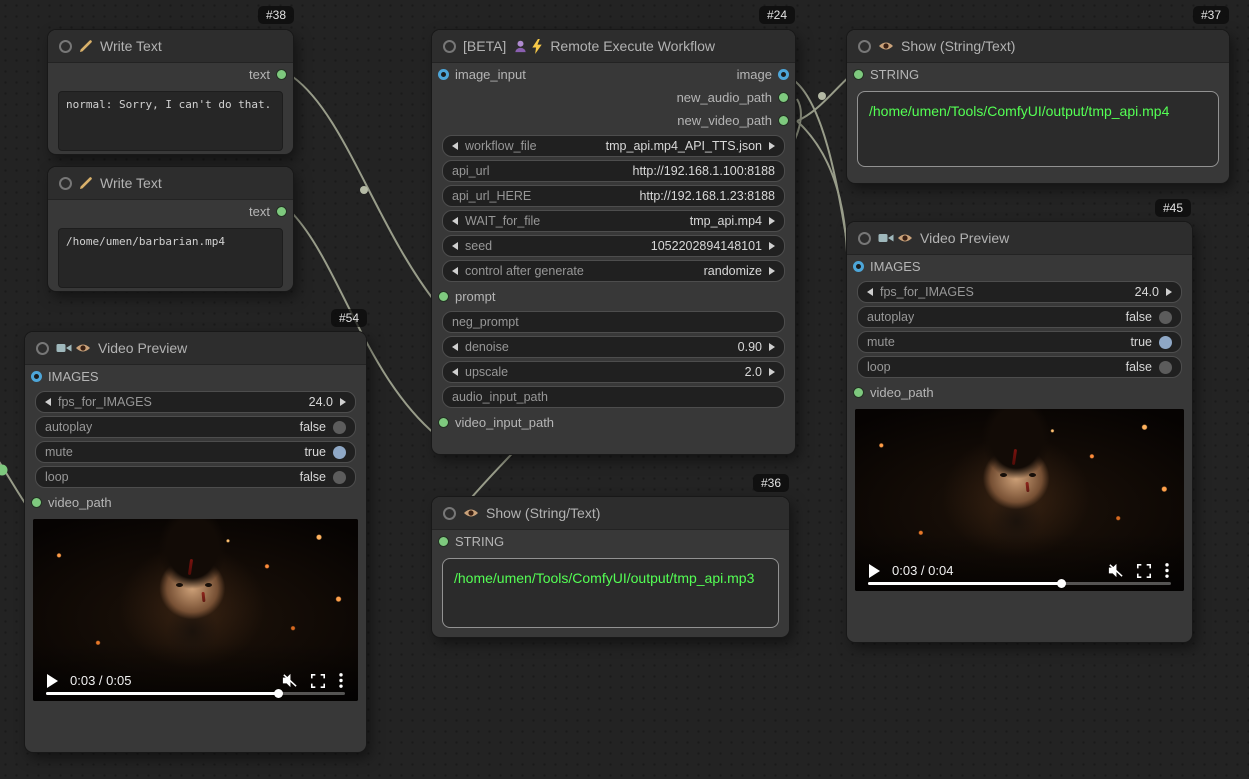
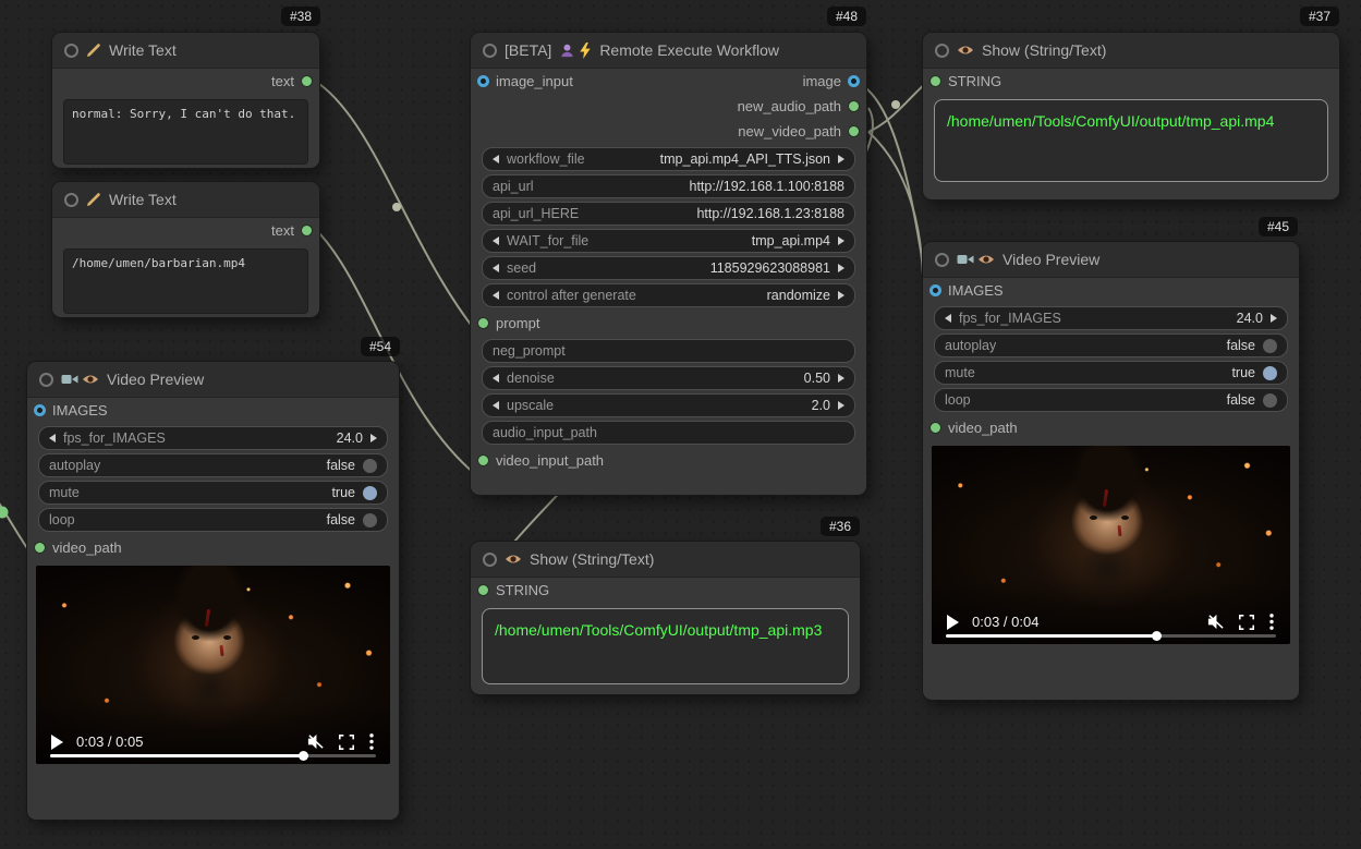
  Write Text
  text
  normal: Sorry, I can't do that.
  Write Text
  text
  /home/umen/barbarian.mp4
  Video Preview
  IMAGES
  fps_for_IMAGES
  24.0
  autoplay
  false
  mute
  true
  loop
  false
  video_path
  0:03 / 0:05
  [BETA]
  Remote Execute Workflow
  image_input
  image
  new_audio_path
  new_video_path
  workflow_file
  tmp_api.mp4_API_TTS.json
  api_url
  http://192.168.1.100:8188
  api_url_HERE
  http://192.168.1.23:8188
  WAIT_for_file
  tmp_api.mp4
  seed
- 1052202894148101
+ 1185929623088981
  control after generate
  randomize
  prompt
  neg_prompt
  denoise
- 0.90
+ 0.50
  upscale
  2.0
  audio_input_path
  video_input_path
  Show (String/Text)
  STRING
  /home/umen/Tools/ComfyUI/output/tmp_api.mp4
  Video Preview
  IMAGES
  fps_for_IMAGES
  24.0
  autoplay
  false
  mute
  true
  loop
  false
  video_path
  0:03 / 0:04
  Show (String/Text)
  STRING
  /home/umen/Tools/ComfyUI/output/tmp_api.mp3
  #38
- #24
+ #48
  #37
  #54
  #45
  #36
